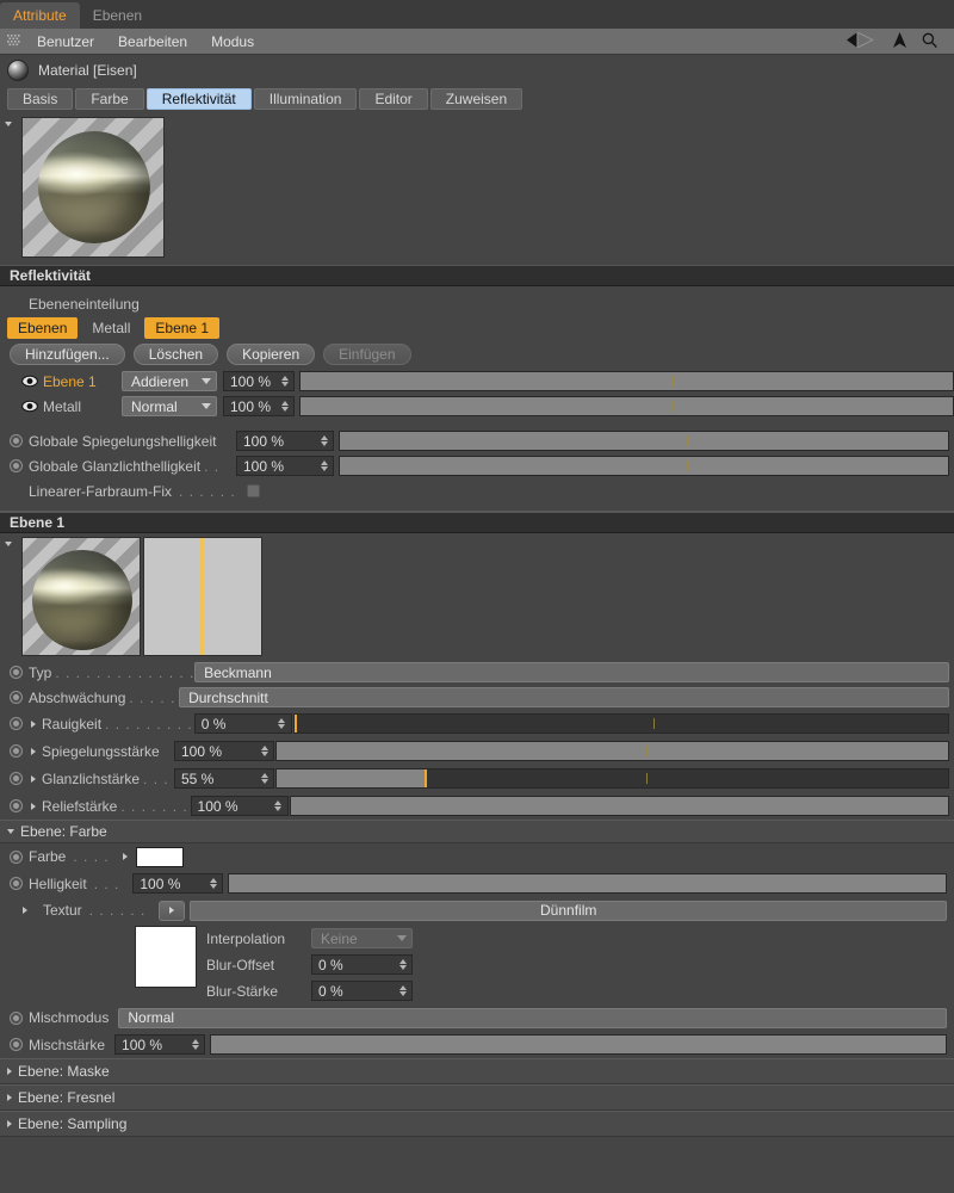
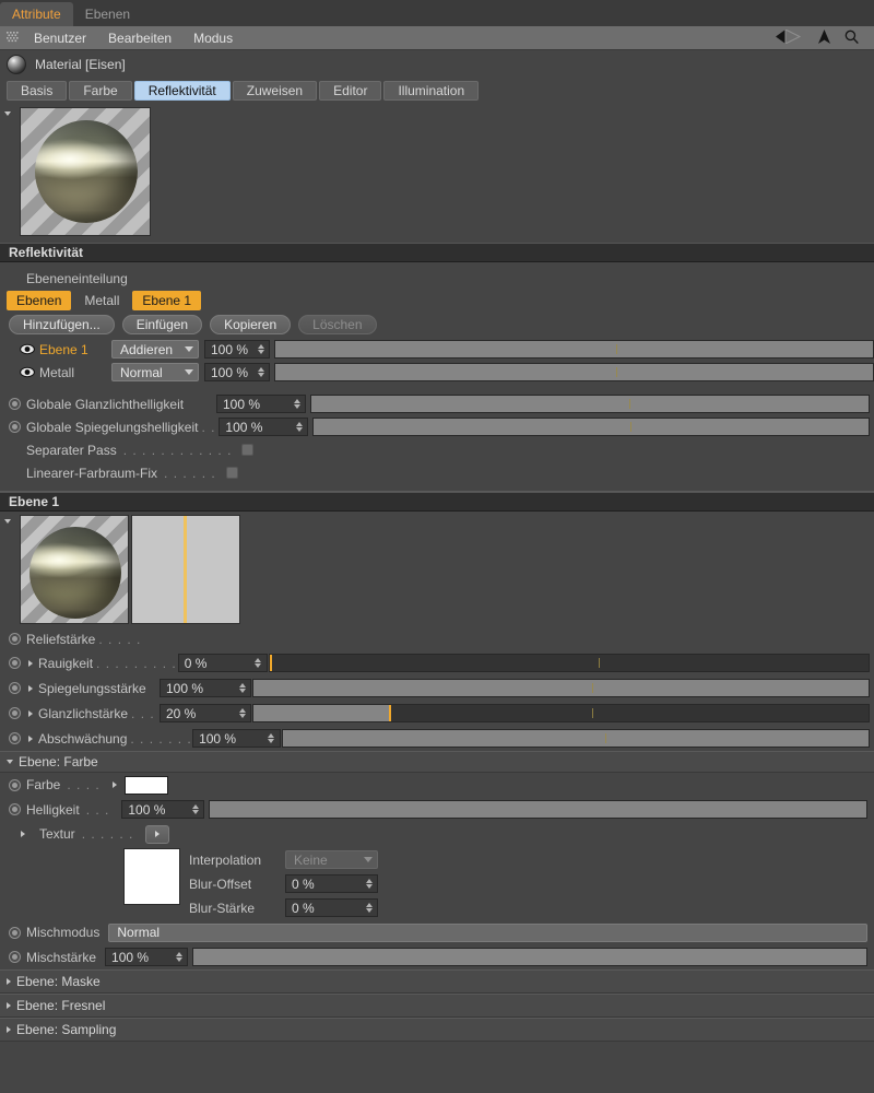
  Attribute
  Ebenen
  Benutzer
  Bearbeiten
  Modus
  Material [Eisen]
  Basis
  Farbe
  Reflektivität
- Illumination
+ Zuweisen
  Editor
- Zuweisen
+ Illumination
  Reflektivität
  Ebeneneinteilung
  Ebenen
  Metall
  Ebene 1
  Hinzufügen...
- Löschen
+ Einfügen
  Kopieren
- Einfügen
+ Löschen
  Ebene 1
  Addieren
  100 %
  Metall
  Normal
  100 %
- Globale Spiegelungshelligkeit
+ Globale Glanzlichthelligkeit
  100 %
- Globale Glanzlichthelligkeit
+ Globale Spiegelungshelligkeit
  . .
  100 %
+ Separater Pass
+ . . . . . . . . . . . .
  Linearer-Farbraum-Fix
  . . . . . .
  Ebene 1
- Typ
- . . . . . . . . . . . . . .
- Beckmann
- Abschwächung
+ Reliefstärke
  . . . . .
- Durchschnitt
  Rauigkeit
  . . . . . . . . .
  0 %
  Spiegelungsstärke
  100 %
  Glanzlichstärke
  . . .
- 55 %
+ 20 %
- Reliefstärke
+ Abschwächung
  . . . . . . .
  100 %
  Ebene: Farbe
  Farbe
  . . . .
  Helligkeit
  . . .
  100 %
  Textur
  . . . . . .
- Dünnfilm
  Interpolation
  Keine
  Blur-Offset
  0 %
  Blur-Stärke
  0 %
  Mischmodus
  Normal
  Mischstärke
  100 %
  Ebene: Maske
  Ebene: Fresnel
  Ebene: Sampling
